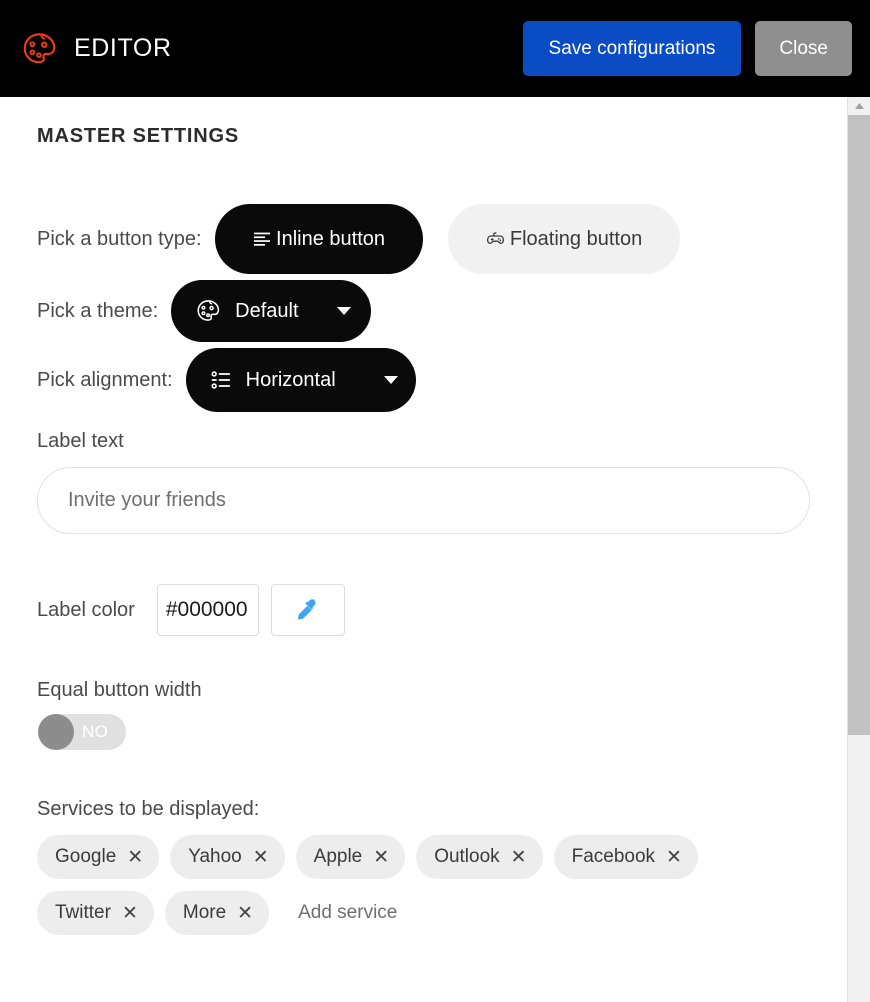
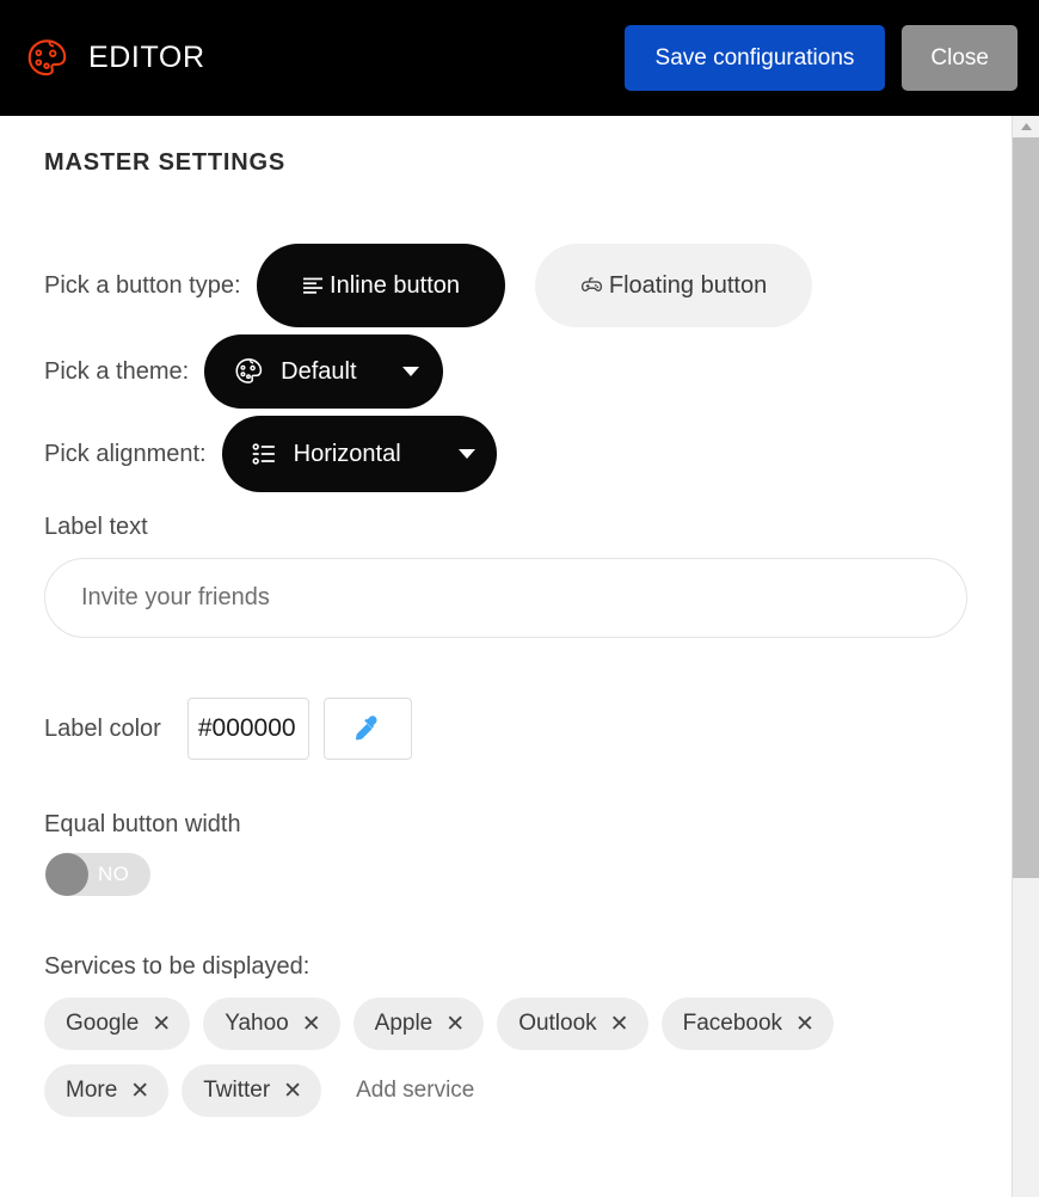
  EDITOR
  Save configurations
  Close
  MASTER SETTINGS
  Pick a button type:
  Inline button
  Floating button
  Pick a theme:
  Default
  Pick alignment:
  Horizontal
  Label text
  Invite your friends
  Label color
  #000000
  Equal button width
  NO
  Services to be displayed:
  Google
  ✕
  Yahoo
  ✕
  Apple
  ✕
  Outlook
  ✕
  Facebook
  ✕
- Twitter
+ More
  ✕
- More
+ Twitter
  ✕
  Add service
